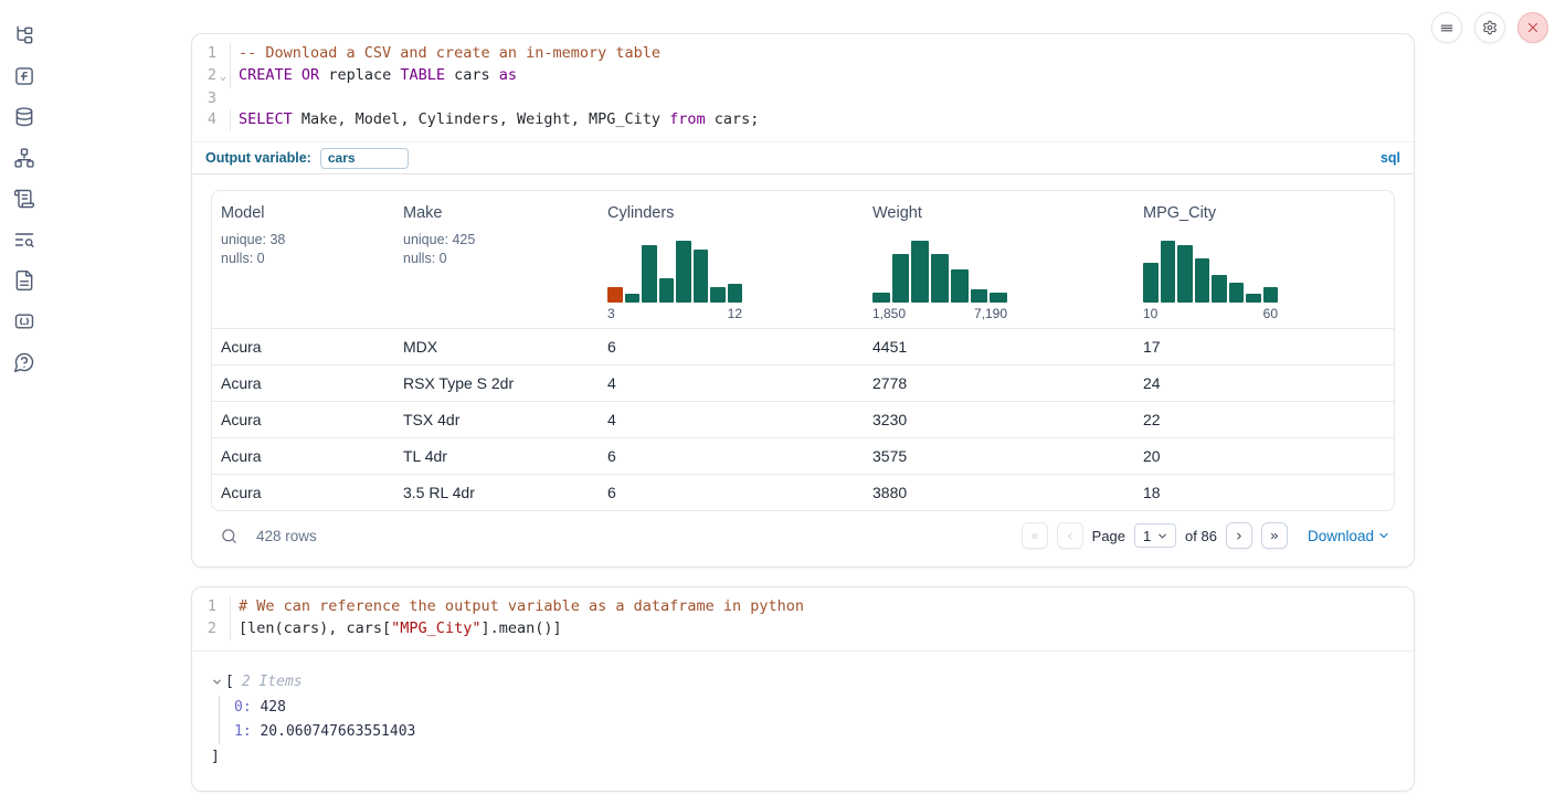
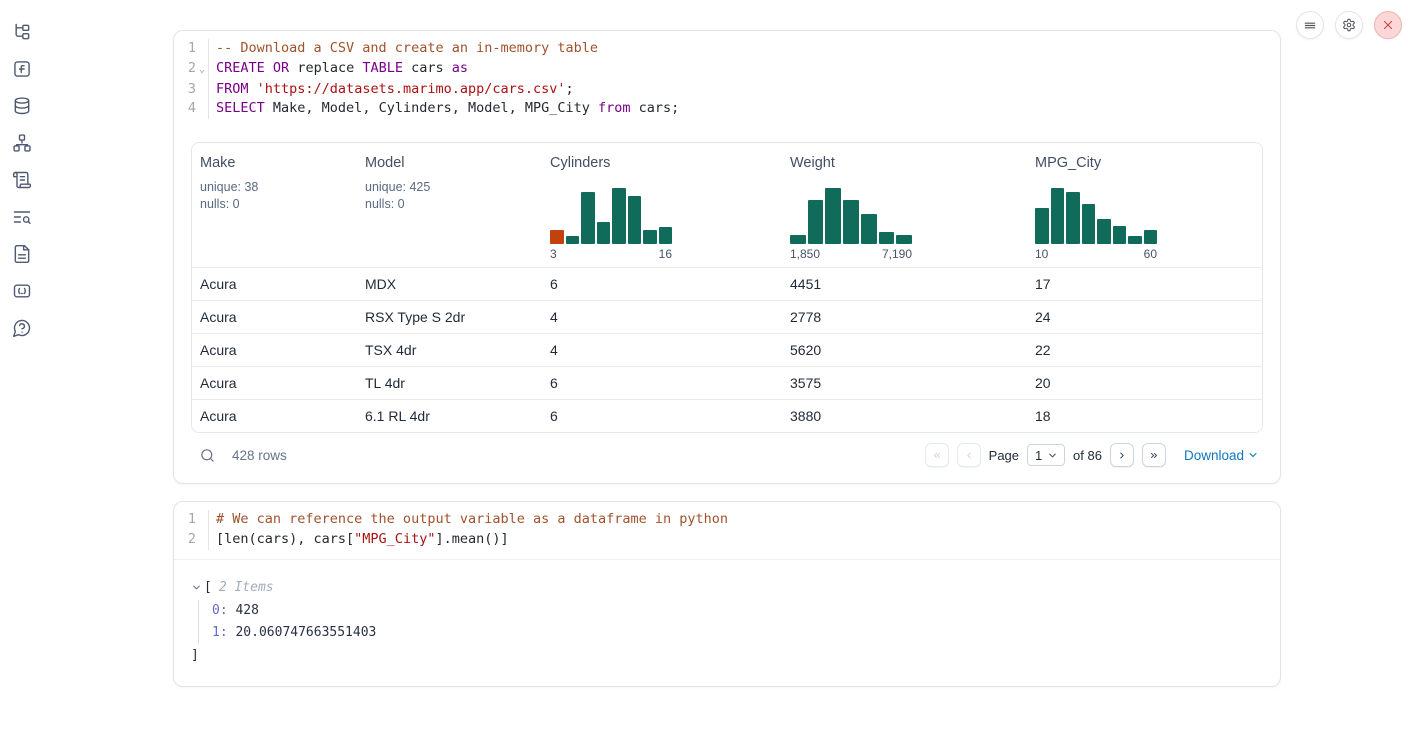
  1
  -- Download a CSV and create an in-memory table
  2
  ⌄
  CREATE OR replace TABLE cars as
  3
+ FROM 'https://datasets.marimo.app/cars.csv';
  4
- SELECT Make, Model, Cylinders, Weight, MPG_City from cars;
+ SELECT Make, Model, Cylinders, Model, MPG_City from cars;
- Output variable:
- cars
- sql
- Model
+ Make
  unique: 38
  nulls: 0
- Make
+ Model
  unique: 425
  nulls: 0
  Cylinders
  3
- 12
+ 16
  Weight
  1,850
  7,190
  MPG_City
  10
  60
  Acura
  MDX
  6
  4451
  17
  Acura
  RSX Type S 2dr
  4
  2778
  24
  Acura
  TSX 4dr
  4
- 3230
+ 5620
  22
  Acura
  TL 4dr
  6
  3575
  20
  Acura
- 3.5 RL 4dr
+ 6.1 RL 4dr
  6
  3880
  18
  428 rows
  Page
  1
  of 86
  Download
  1
  # We can reference the output variable as a dataframe in python
  2
  [len(cars), cars["MPG_City"].mean()]
  [
  2 Items
  0: 428
  1: 20.060747663551403
  ]
